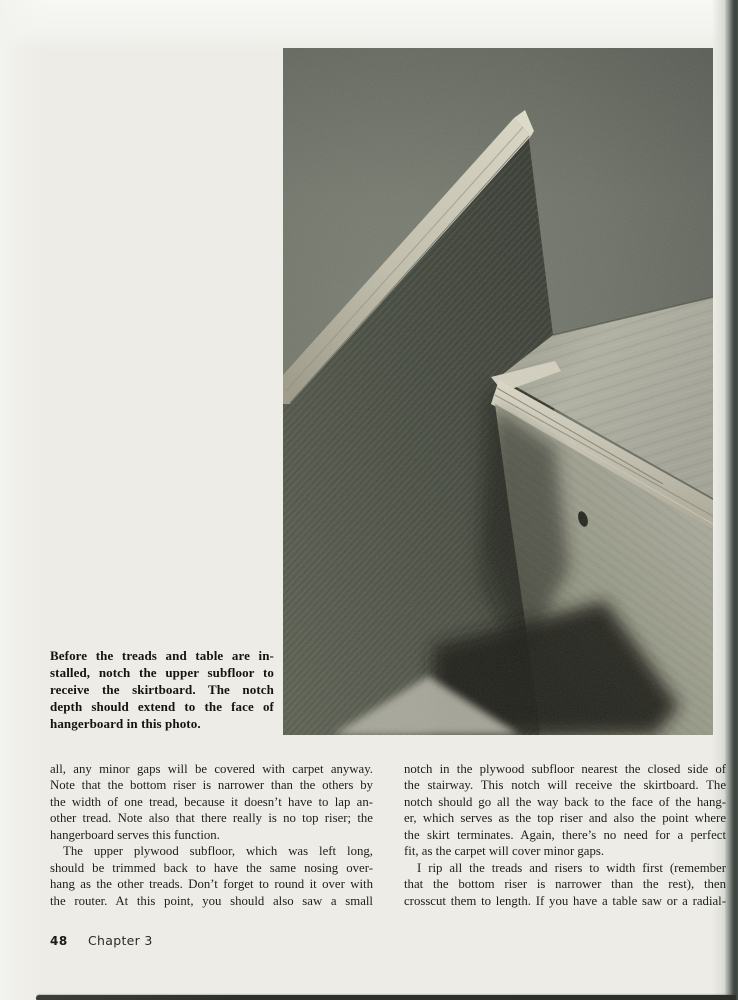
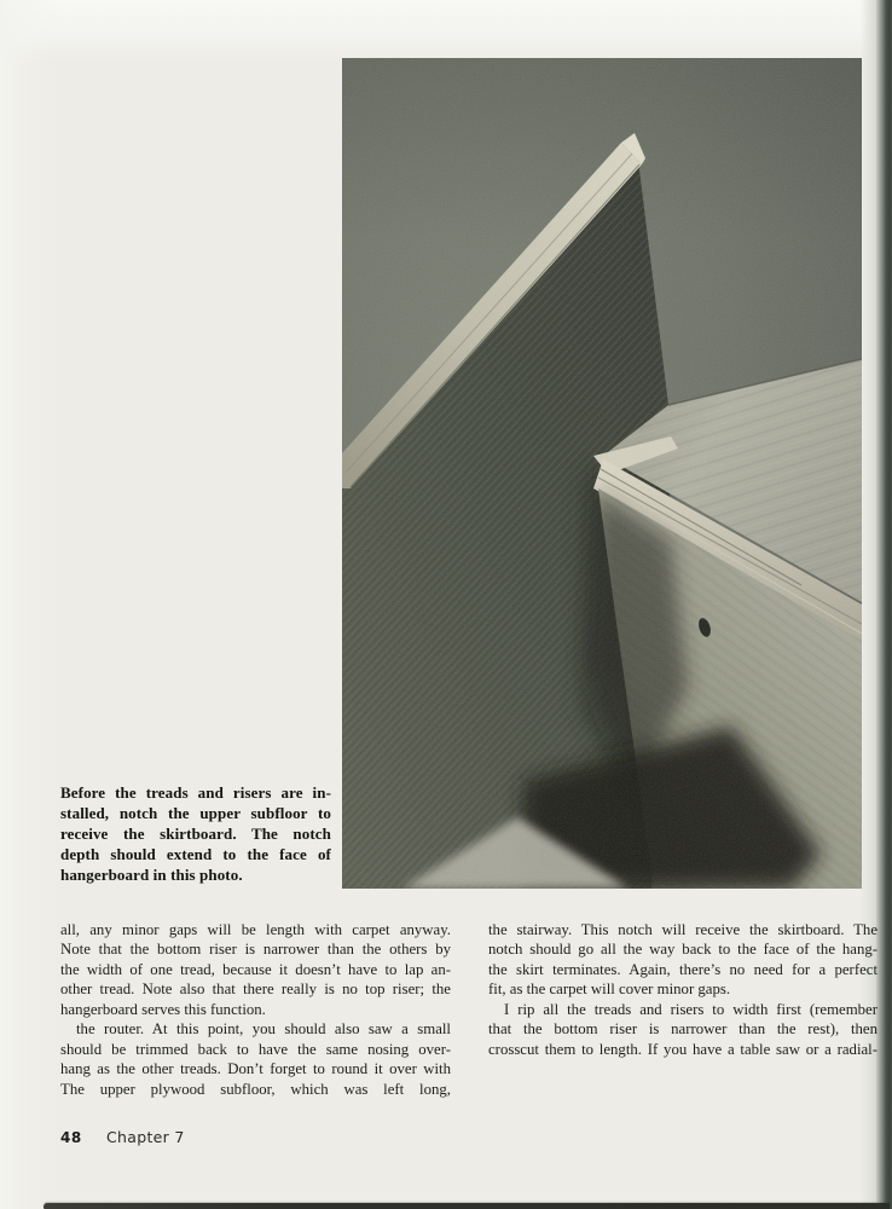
- Before the treads and table are in-
+ Before the treads and risers are in-
  stalled, notch the upper subfloor to
  receive the skirtboard. The notch
  depth should extend to the face of
  hangerboard in this photo.
- all, any minor gaps will be covered with carpet anyway.
+ all, any minor gaps will be length with carpet anyway.
  Note that the bottom riser is narrower than the others by
  the width of one tread, because it doesn’t have to lap an-
  other tread. Note also that there really is no top riser; the
  hangerboard serves this function.
- The upper plywood subfloor, which was left long,
+ the router. At this point, you should also saw a small
  should be trimmed back to have the same nosing over-
  hang as the other treads. Don’t forget to round it over with
- the router. At this point, you should also saw a small
+ The upper plywood subfloor, which was left long,
- notch in the plywood subfloor nearest the closed side of
  the stairway. This notch will receive the skirtboard. The
  notch should go all the way back to the face of the hang-
- er, which serves as the top riser and also the point where
  the skirt terminates. Again, there’s no need for a perfect
  fit, as the carpet will cover minor gaps.
  I rip all the treads and risers to width first (remember
  that the bottom riser is narrower than the rest), then
  crosscut them to length. If you have a table saw or a radial-
  48
- Chapter 3
+ Chapter 7
